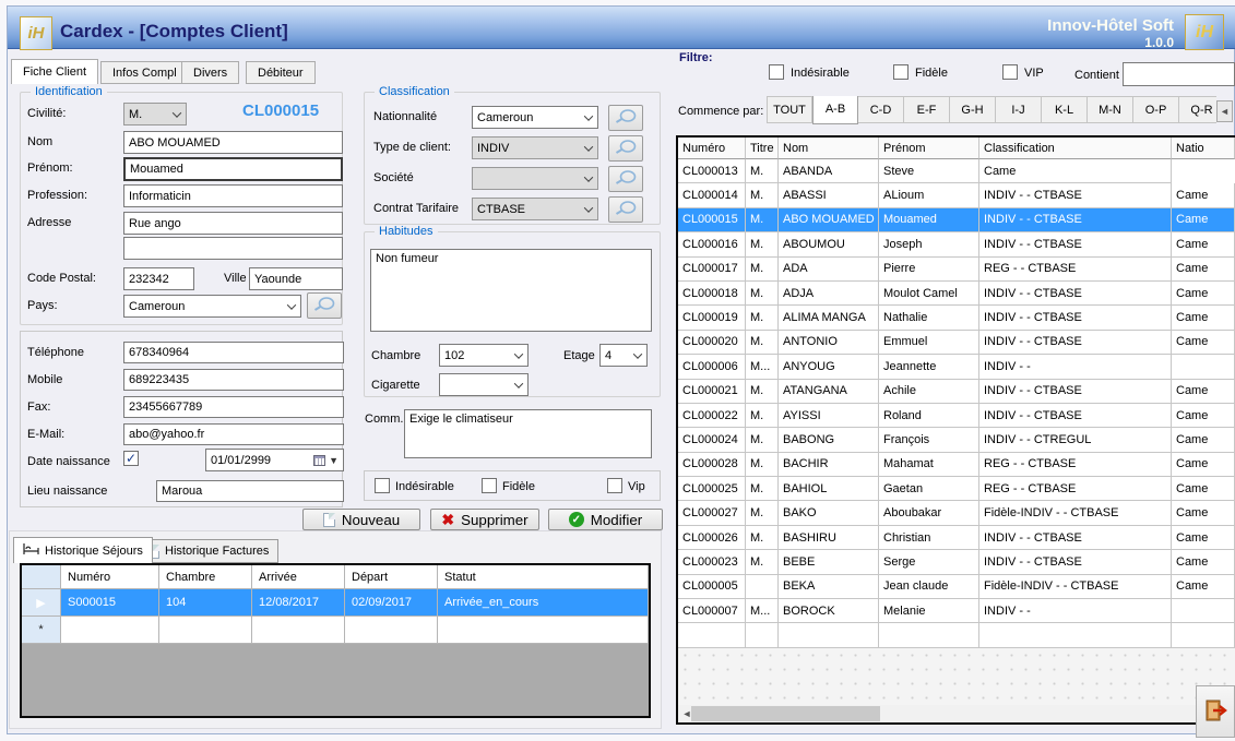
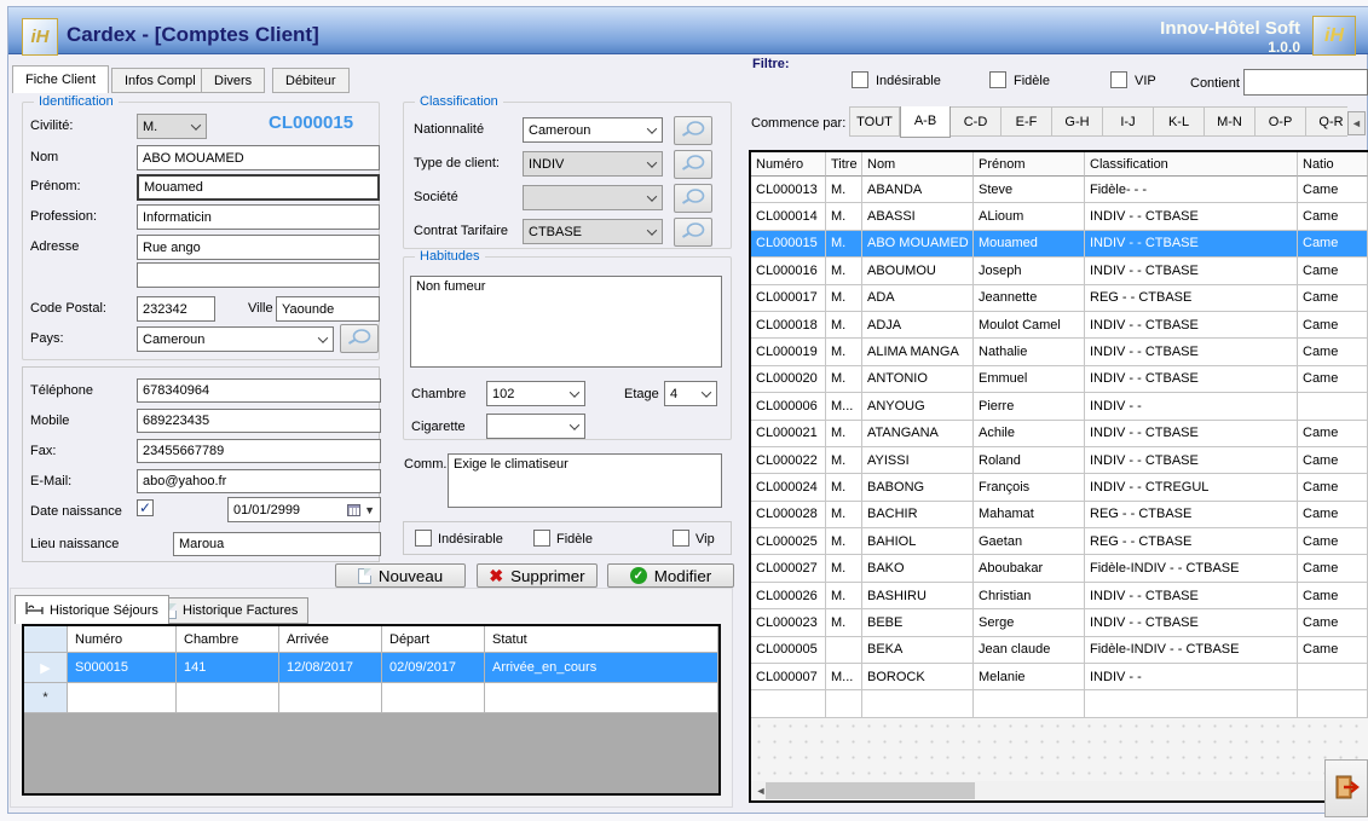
  iH
  Cardex - [Comptes Client]
  Innov-Hôtel Soft
  1.0.0
  iH
  Fiche Client
  Infos Compl
  Divers
  Débiteur
  Identification
  Civilité:
  M.
  CL000015
  Nom
  ABO MOUAMED
  Prénom:
  Mouamed
  Profession:
  Informaticin
  Adresse
  Rue ango
  Code Postal:
  232342
  Ville
  Yaounde
  Pays:
  Cameroun
  Téléphone
  678340964
  Mobile
  689223435
  Fax:
  23455667789
  E-Mail:
  abo@yahoo.fr
  Date naissance
  ✓
  01/01/2999
  ▼
  Lieu naissance
  Maroua
  Classification
  Nationnalité
  Cameroun
  Type de client:
  INDIV
  Société
  Contrat Tarifaire
  CTBASE
  Habitudes
  Non fumeur
  Chambre
  102
  Etage
  4
  Cigarette
  Comm.
  Exige le climatiseur
  Indésirable
  Fidèle
  Vip
  Nouveau
  ✖
  Supprimer
  ✓
  Modifier
  Historique Séjours
  Historique Factures
  Numéro
  Chambre
  Arrivée
  Départ
  Statut
  ▶
  S000015
- 104
+ 141
  12/08/2017
  02/09/2017
  Arrivée_en_cours
  *
  Filtre:
  Indésirable
  Fidèle
  VIP
  Contient
  Commence par:
  TOUT
  A-B
  C-D
  E-F
  G-H
  I-J
  K-L
  M-N
  O-P
  Q-R
  ◄
  Numéro
  Titre
  Nom
  Prénom
  Classification
  Natio
  CL000013
  M.
  ABANDA
  Steve
+ Fidèle- - -
  Came
  CL000014
  M.
  ABASSI
  ALioum
  INDIV - - CTBASE
  Came
  CL000015
  M.
  ABO MOUAMED
  Mouamed
  INDIV - - CTBASE
  Came
  CL000016
  M.
  ABOUMOU
  Joseph
  INDIV - - CTBASE
  Came
  CL000017
  M.
  ADA
- Pierre
+ Jeannette
  REG - - CTBASE
  Came
  CL000018
  M.
  ADJA
  Moulot Camel
  INDIV - - CTBASE
  Came
  CL000019
  M.
  ALIMA MANGA
  Nathalie
  INDIV - - CTBASE
  Came
  CL000020
  M.
  ANTONIO
  Emmuel
  INDIV - - CTBASE
  Came
  CL000006
  M...
  ANYOUG
- Jeannette
+ Pierre
  INDIV - -
  CL000021
  M.
  ATANGANA
  Achile
  INDIV - - CTBASE
  Came
  CL000022
  M.
  AYISSI
  Roland
  INDIV - - CTBASE
  Came
  CL000024
  M.
  BABONG
  François
  INDIV - - CTREGUL
  Came
  CL000028
  M.
  BACHIR
  Mahamat
  REG - - CTBASE
  Came
  CL000025
  M.
  BAHIOL
  Gaetan
  REG - - CTBASE
  Came
  CL000027
  M.
  BAKO
  Aboubakar
  Fidèle-INDIV - - CTBASE
  Came
  CL000026
  M.
  BASHIRU
  Christian
  INDIV - - CTBASE
  Came
  CL000023
  M.
  BEBE
  Serge
  INDIV - - CTBASE
  Came
  CL000005
  BEKA
  Jean claude
  Fidèle-INDIV - - CTBASE
  Came
  CL000007
  M...
  BOROCK
  Melanie
  INDIV - -
  ◄
